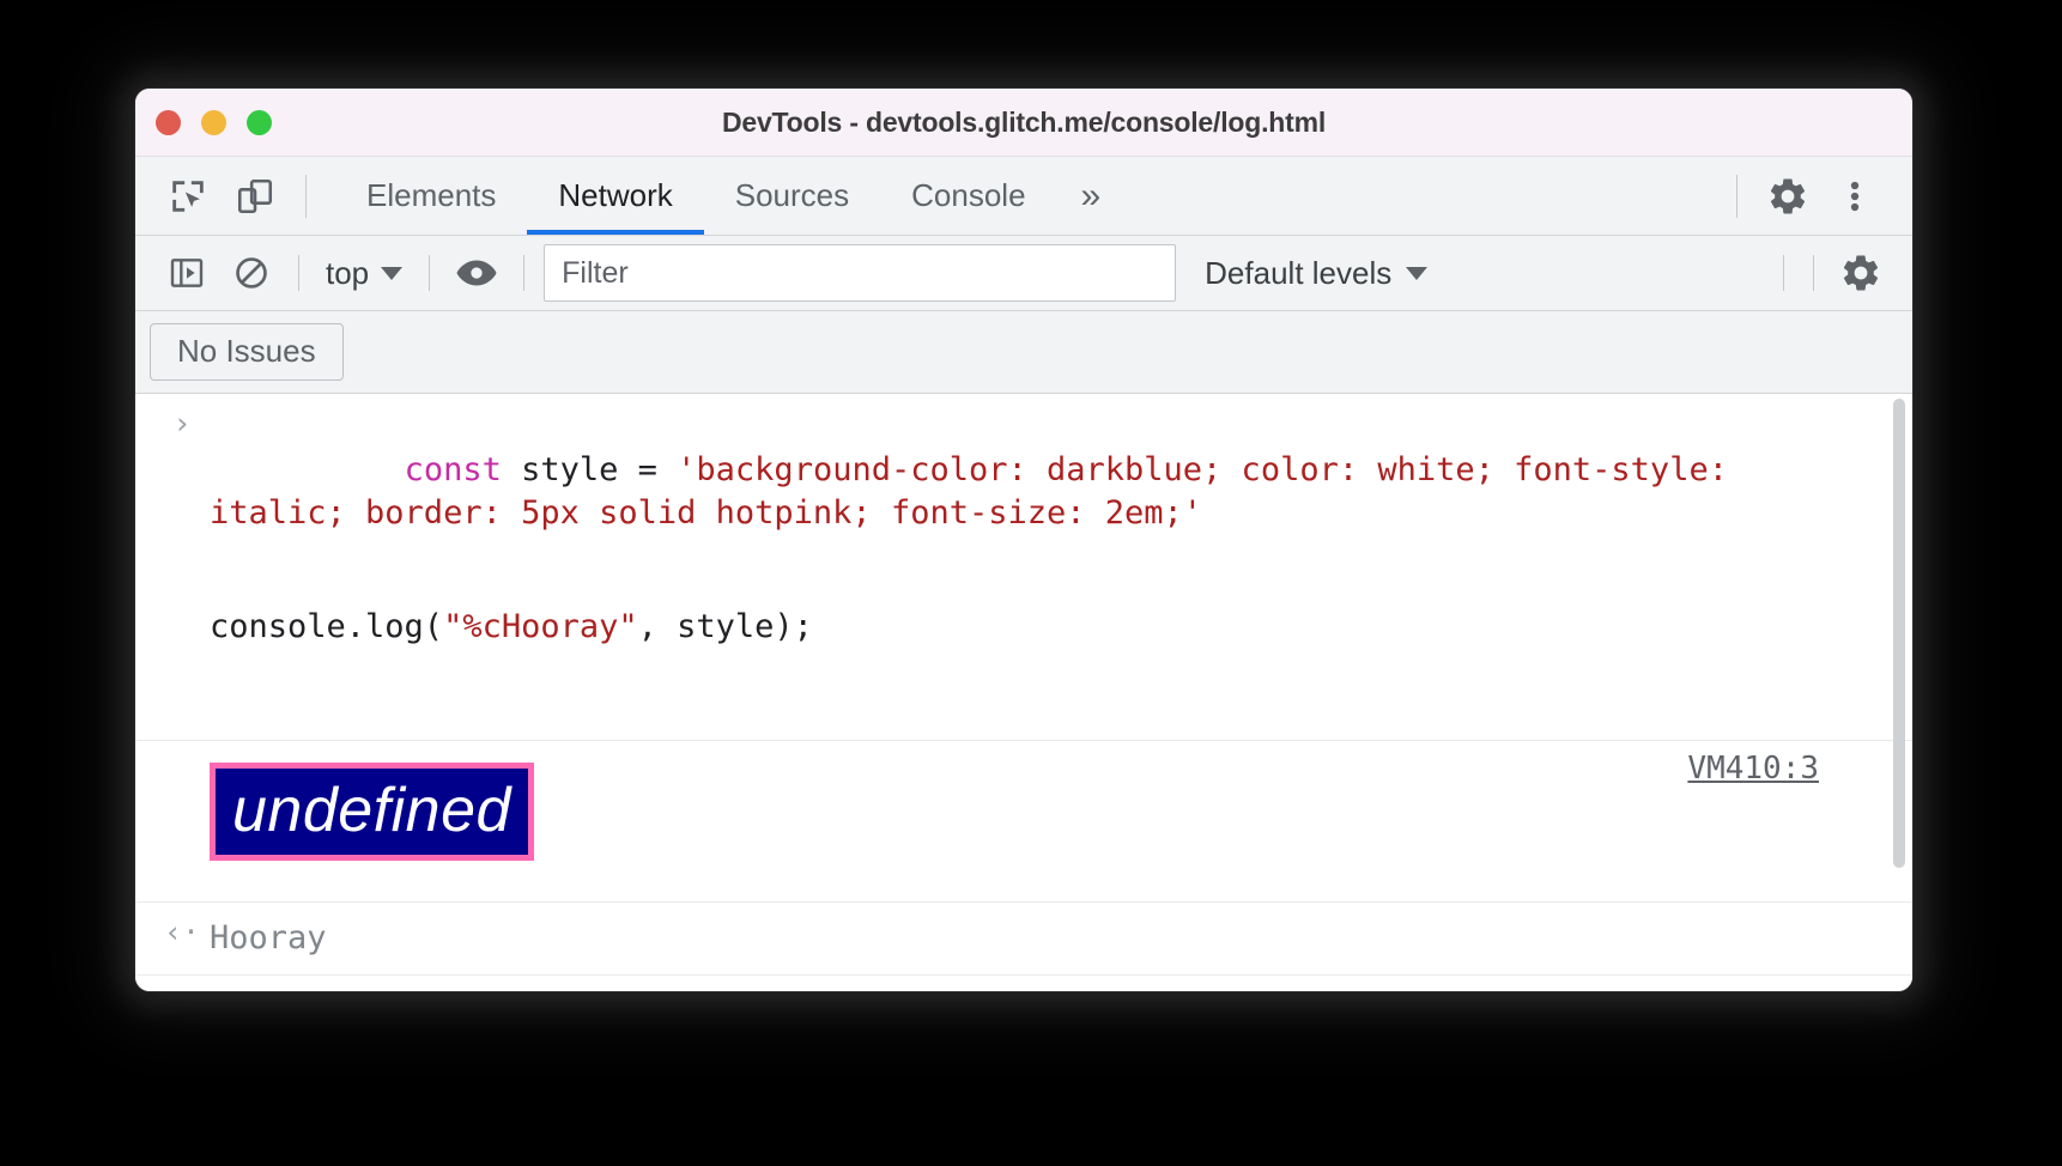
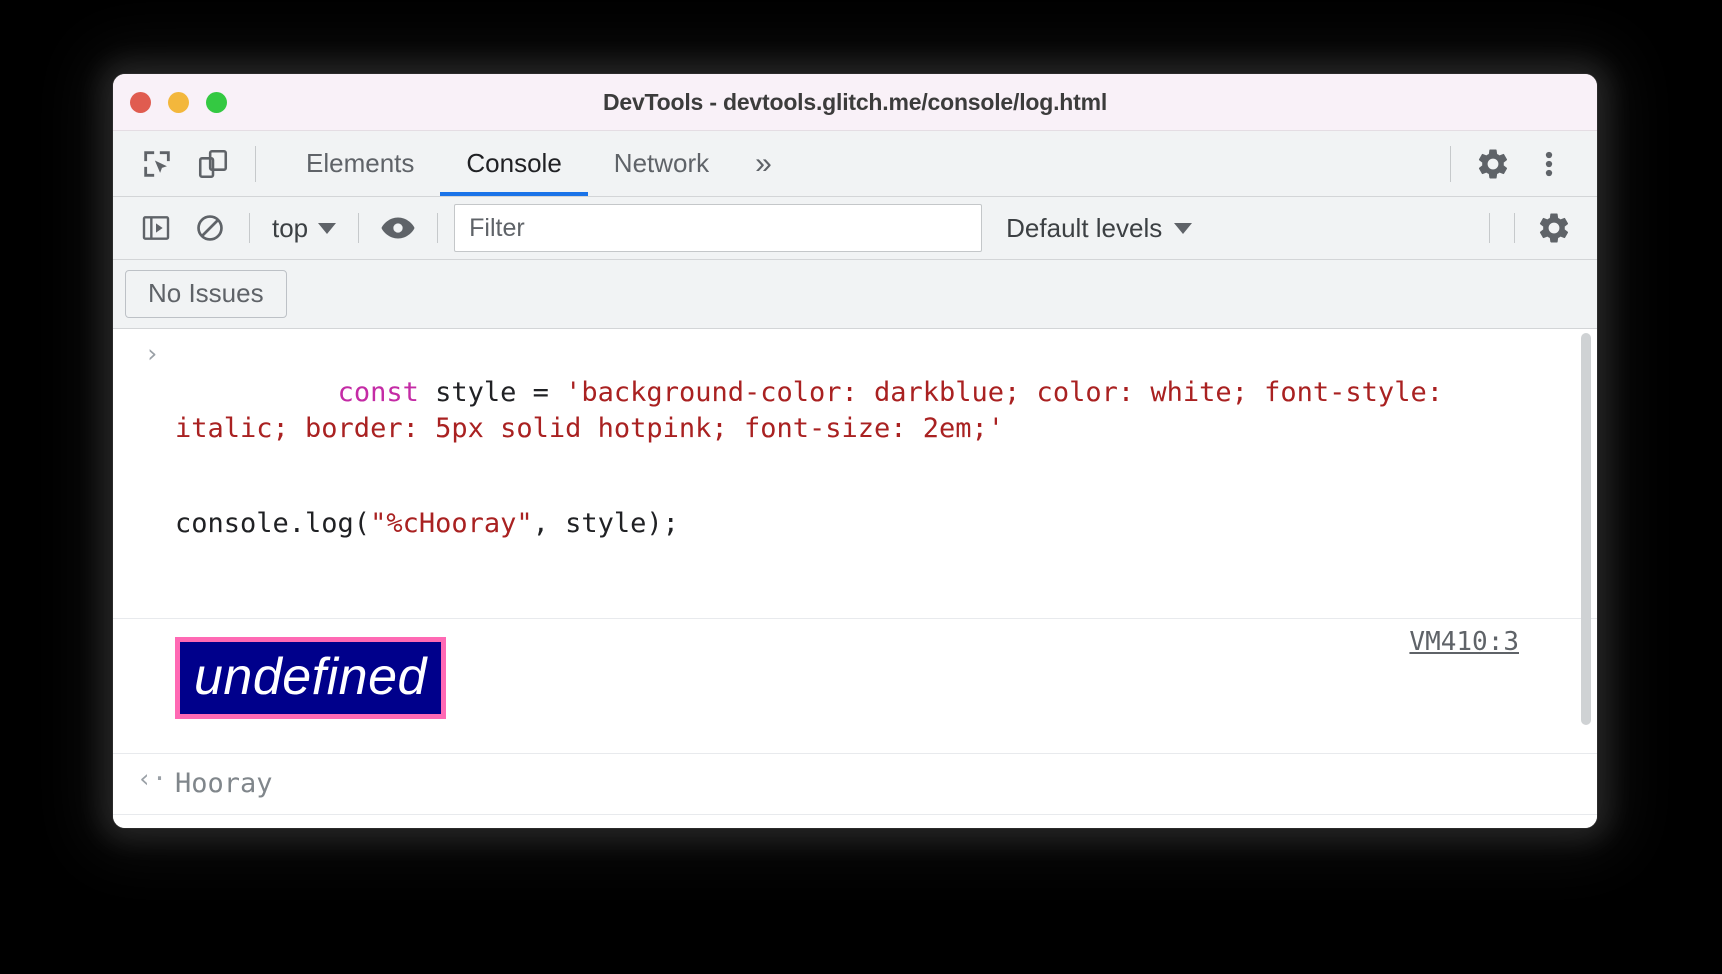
  DevTools - devtools.glitch.me/console/log.html
  Elements
- Network
+ Console
- Sources
- Console
+ Network
  »
  top
  Filter
  Default levels
  No Issues
  ›
  const style = 'background-color: darkblue; color: white; font-style: italic; border: 5px solid hotpink; font-size: 2em;'
  console.log("%cHooray", style);
  undefined
  VM410:3
  ‹·
  Hooray
